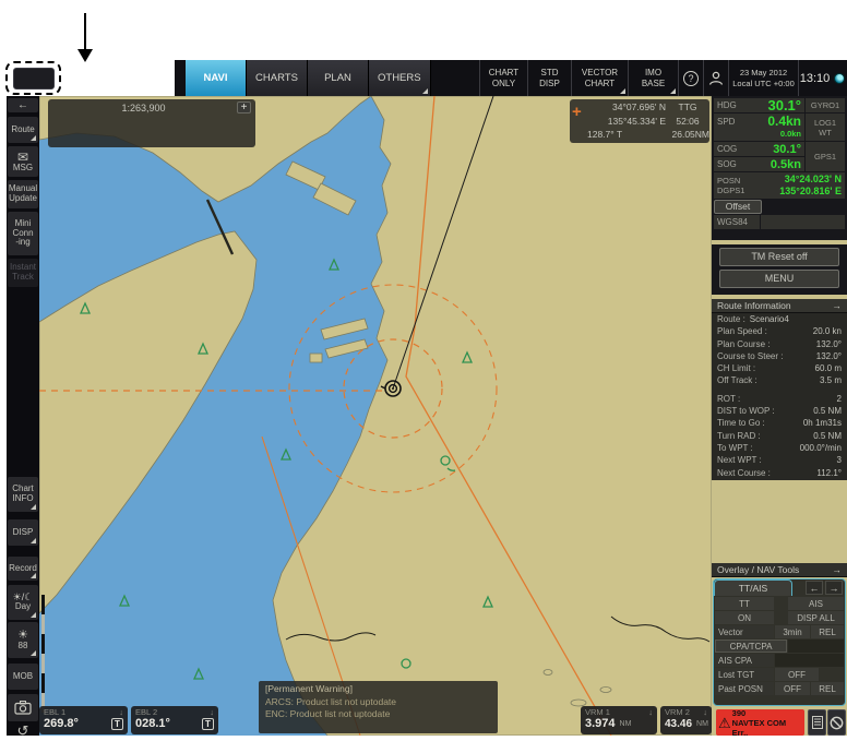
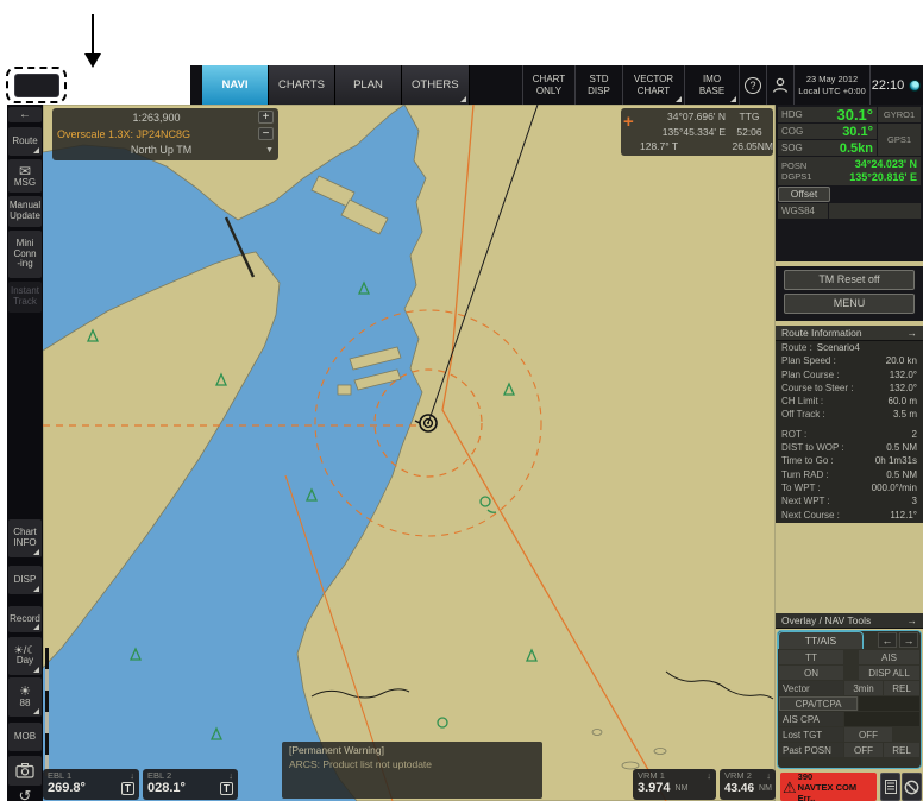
  NAVI
  CHARTS
  PLAN
  OTHERS
  CHART
  ONLY
  STD
  DISP
  VECTOR
  CHART
  IMO
  BASE
  ?
  23 May 2012
  Local UTC +0:00
- 13:10
+ 22:10
  ←
  Route
  ✉
  MSG
  Manual
  Update
  Mini
  Conn
  -ing
  Instant
  Track
  Chart
  INFO
  DISP
  Record
  ☀/☾
  Day
  ☀
  88
  MOB
  ↺
  1:263,900
  +
+ Overscale 1.3X: JP24NC8G
+ −
+ North Up TM
  +
  34°07.696' N
  TTG
  135°45.334' E
  52:06
  128.7° T
  26.05NM
  [Permanent Warning]
  ARCS: Product list not uptodate
- ENC: Product list not uptodate
  EBL 1
  ↓
  269.8°
  T
  EBL 2
  ↓
  028.1°
  T
  VRM 1
  ↓
  3.974
  VRM 2
  ↓
  43.46
  HDG
  30.1°
  GYRO1
- SPD
- 0.4kn
- 0.0kn
- LOG1
- WT
  COG
  30.1°
  SOG
  0.5kn
  GPS1
  POSN
  DGPS1
  34°24.023' N
  135°20.816' E
  Offset
  WGS84
  TM Reset off
  MENU
  Route Information
  →
  Route :
  Scenario4
  Plan Speed :
  20.0 kn
  Plan Course :
  132.0°
  Course to Steer :
  132.0°
  CH Limit :
  60.0 m
  Off Track :
  3.5 m
  ROT :
  2
  DIST to WOP :
  0.5 NM
  Time to Go :
  0h 1m31s
  Turn RAD :
  0.5 NM
  To WPT :
  000.0°/min
  Next WPT :
  3
  Next Course :
  112.1°
  Overlay / NAV Tools
  →
  TT/AIS
  ←
  →
  TT
  AIS
  ON
  DISP ALL
  Vector
  3min
  REL
  CPA/TCPA
  AIS CPA
  Lost TGT
  OFF
  Past POSN
  OFF
  REL
  ⚠
  390
  NAVTEX COM Err..
